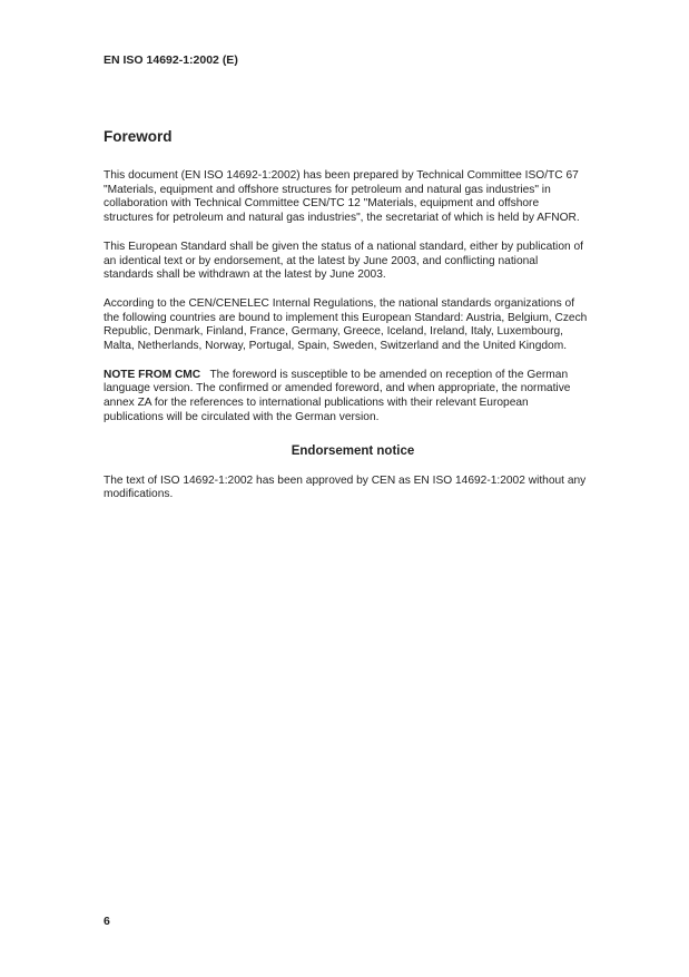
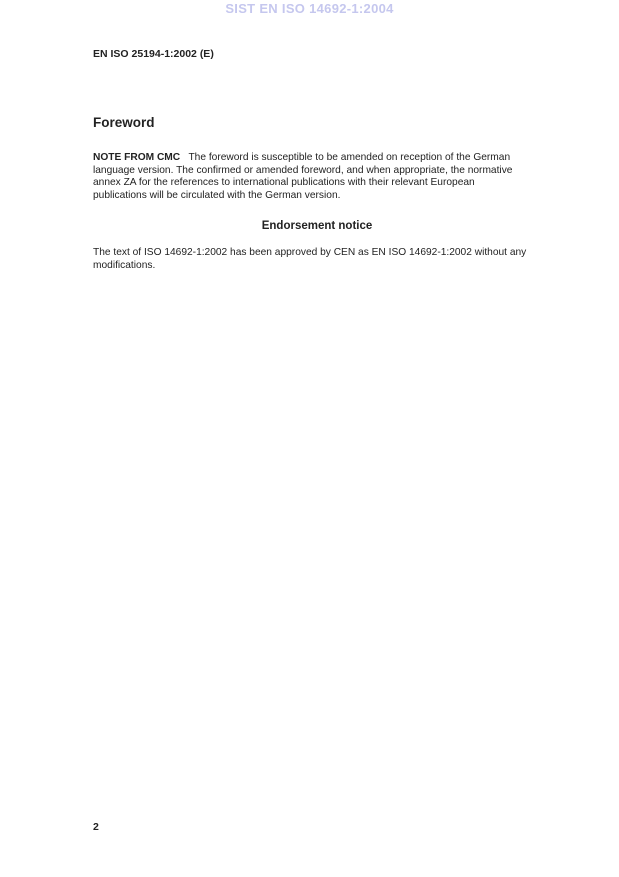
+ SIST EN ISO 14692-1:2004
- EN ISO 14692-1:2002 (E)
+ EN ISO 25194-1:2002 (E)
  Foreword
- This document (EN ISO 14692-1:2002) has been prepared by Technical Committee ISO/TC 67
- "Materials, equipment and offshore structures for petroleum and natural gas industries" in
- collaboration with Technical Committee CEN/TC 12 "Materials, equipment and offshore
- structures for petroleum and natural gas industries", the secretariat of which is held by AFNOR.
- This European Standard shall be given the status of a national standard, either by publication of
- an identical text or by endorsement, at the latest by June 2003, and conflicting national
- standards shall be withdrawn at the latest by June 2003.
- According to the CEN/CENELEC Internal Regulations, the national standards organizations of
- the following countries are bound to implement this European Standard: Austria, Belgium, Czech
- Republic, Denmark, Finland, France, Germany, Greece, Iceland, Ireland, Italy, Luxembourg,
- Malta, Netherlands, Norway, Portugal, Spain, Sweden, Switzerland and the United Kingdom.
  NOTE FROM CMC The foreword is susceptible to be amended on reception of the German
  language version. The confirmed or amended foreword, and when appropriate, the normative
  annex ZA for the references to international publications with their relevant European
  publications will be circulated with the German version.
  Endorsement notice
  The text of ISO 14692-1:2002 has been approved by CEN as EN ISO 14692-1:2002 without any
  modifications.
- 6
+ 2
